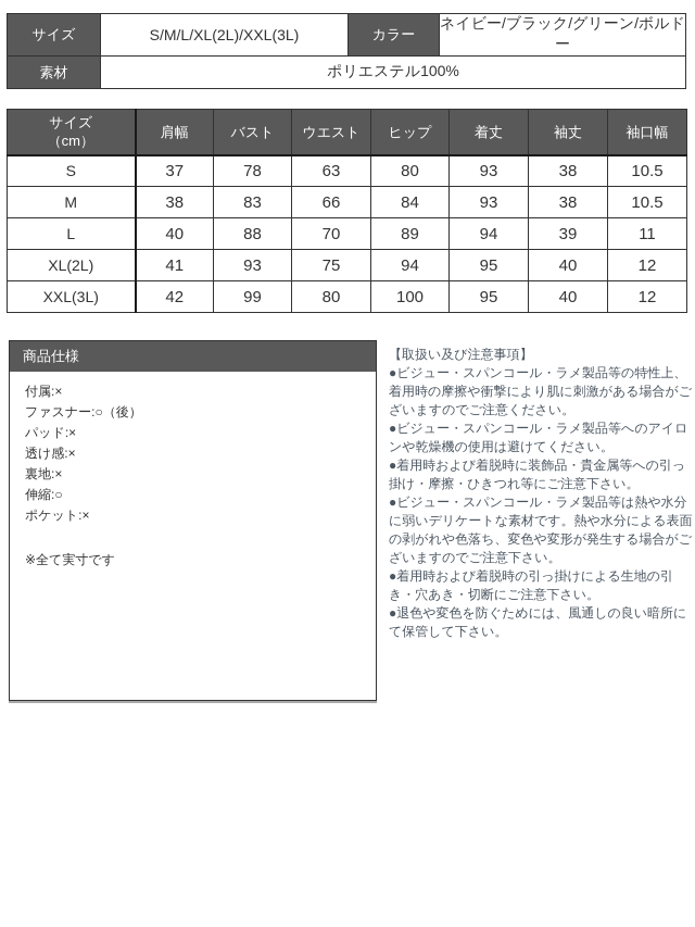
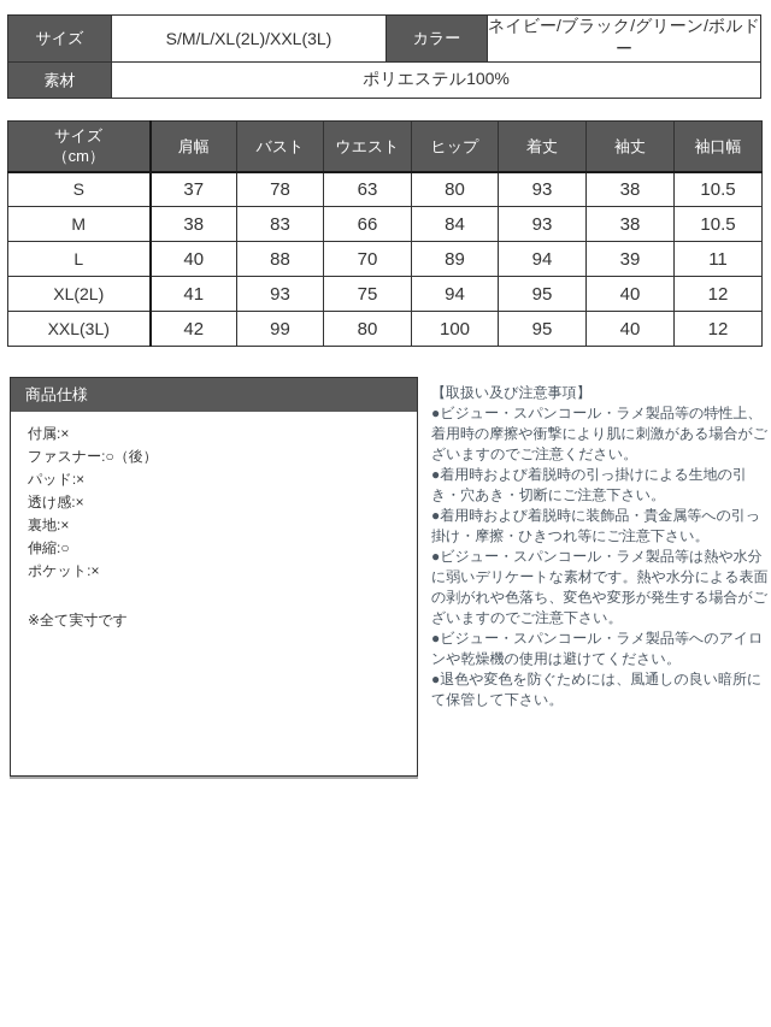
  サイズ	S/M/L/XL(2L)/XXL(3L)	カラー	ネイビー/ブラック/グリーン/ボルドー
  素材	ポリエステル100%
  サイズ （cm）	肩幅	バスト	ウエスト	ヒップ	着丈	袖丈	袖口幅
  S	37	78	63	80	93	38	10.5
  M	38	83	66	84	93	38	10.5
  L	40	88	70	89	94	39	11
  XL(2L)	41	93	75	94	95	40	12
  XXL(3L)	42	99	80	100	95	40	12
  商品仕様
  付属:×
  ファスナー:○（後）
  パッド:×
  透け感:×
  裏地:×
  伸縮:○
  ポケット:×
  ※全て実寸です
  【取扱い及び注意事項】
  ●ビジュー・スパンコール・ラメ製品等の特性上、着用時の摩擦や衝撃により肌に刺激がある場合がございますのでご注意ください。
- ●ビジュー・スパンコール・ラメ製品等へのアイロンや乾燥機の使用は避けてください。
+ ●着用時および着脱時の引っ掛けによる生地の引き・穴あき・切断にご注意下さい。
  ●着用時および着脱時に装飾品・貴金属等への引っ掛け・摩擦・ひきつれ等にご注意下さい。
  ●ビジュー・スパンコール・ラメ製品等は熱や水分に弱いデリケートな素材です。熱や水分による表面の剥がれや色落ち、変色や変形が発生する場合がございますのでご注意下さい。
- ●着用時および着脱時の引っ掛けによる生地の引き・穴あき・切断にご注意下さい。
+ ●ビジュー・スパンコール・ラメ製品等へのアイロンや乾燥機の使用は避けてください。
  ●退色や変色を防ぐためには、風通しの良い暗所にて保管して下さい。
